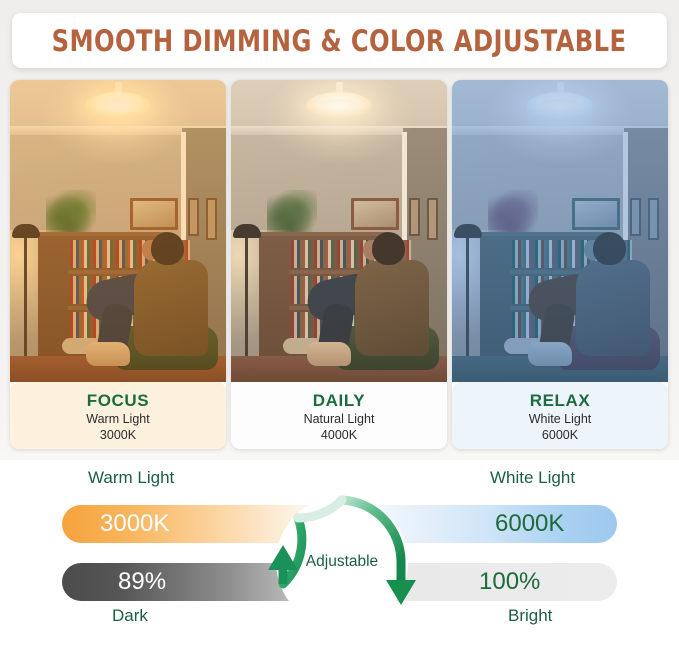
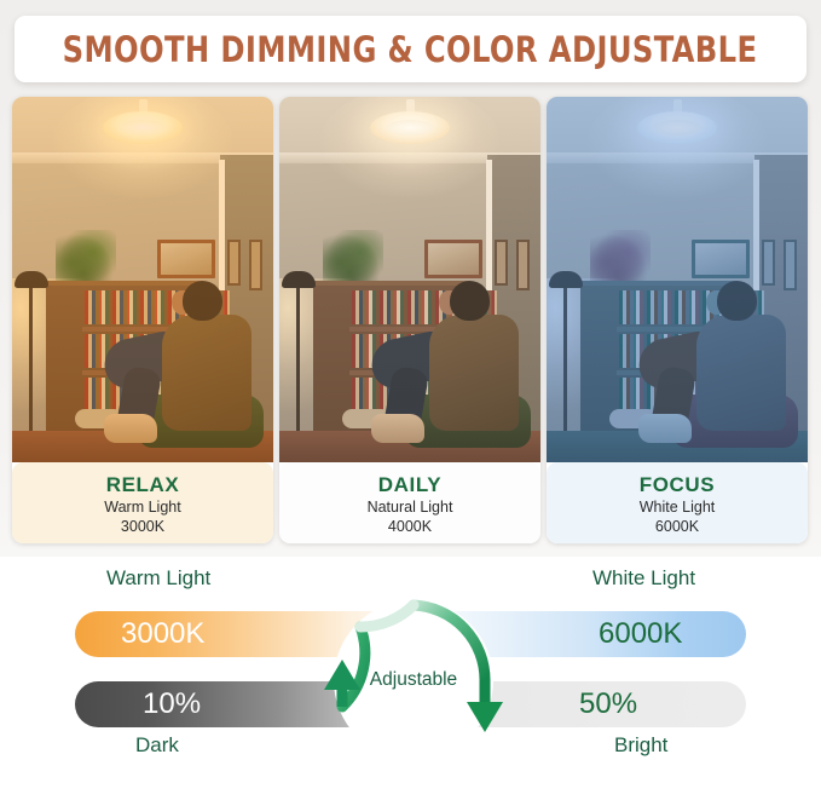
  SMOOTH DIMMING & COLOR ADJUSTABLE
- FOCUS
+ RELAX
  Warm Light
  3000K
  DAILY
  Natural Light
  4000K
- RELAX
+ FOCUS
  White Light
  6000K
  Warm Light
  White Light
  3000K
  6000K
- 89%
+ 10%
- 100%
+ 50%
  Dark
  Bright
  Adjustable
